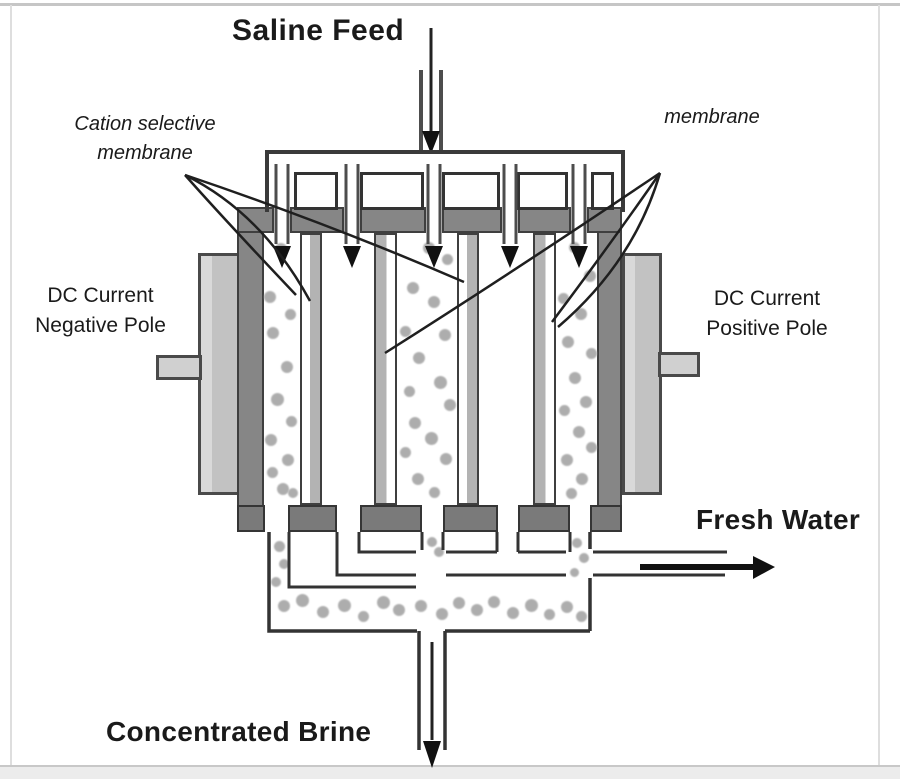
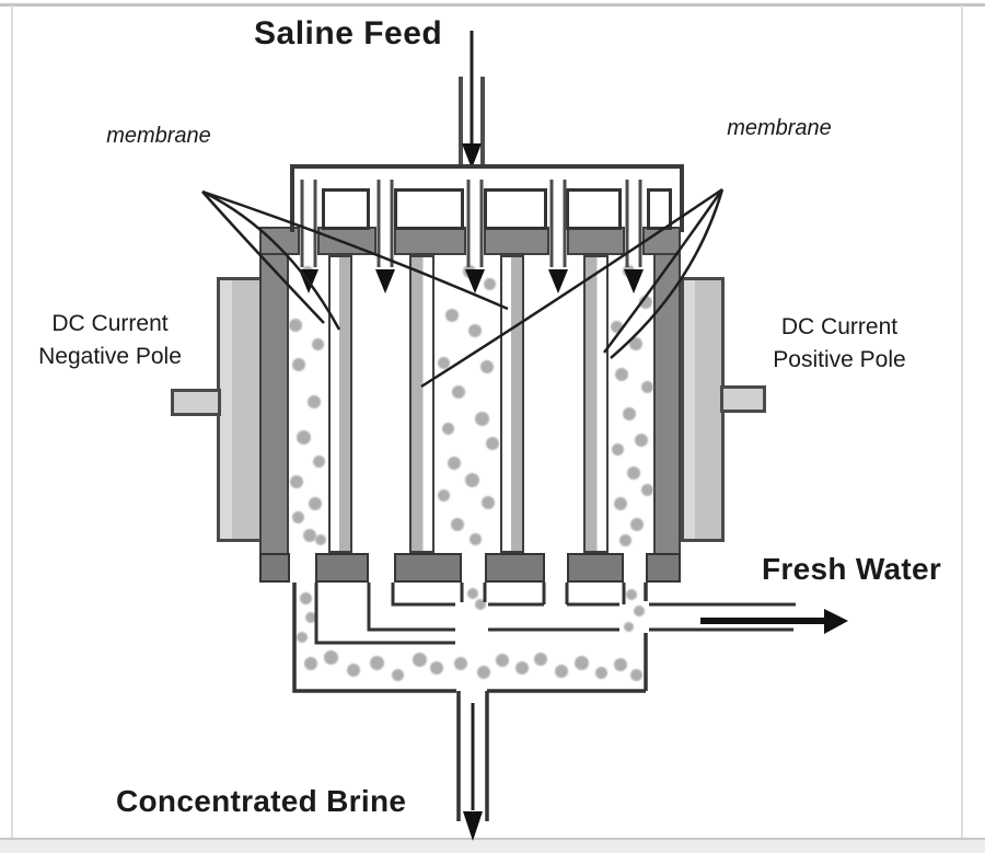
  Saline Feed
- Cation selective
  membrane
  membrane
  DC Current
  Negative Pole
  DC Current
  Positive Pole
  Fresh Water
  Concentrated Brine
